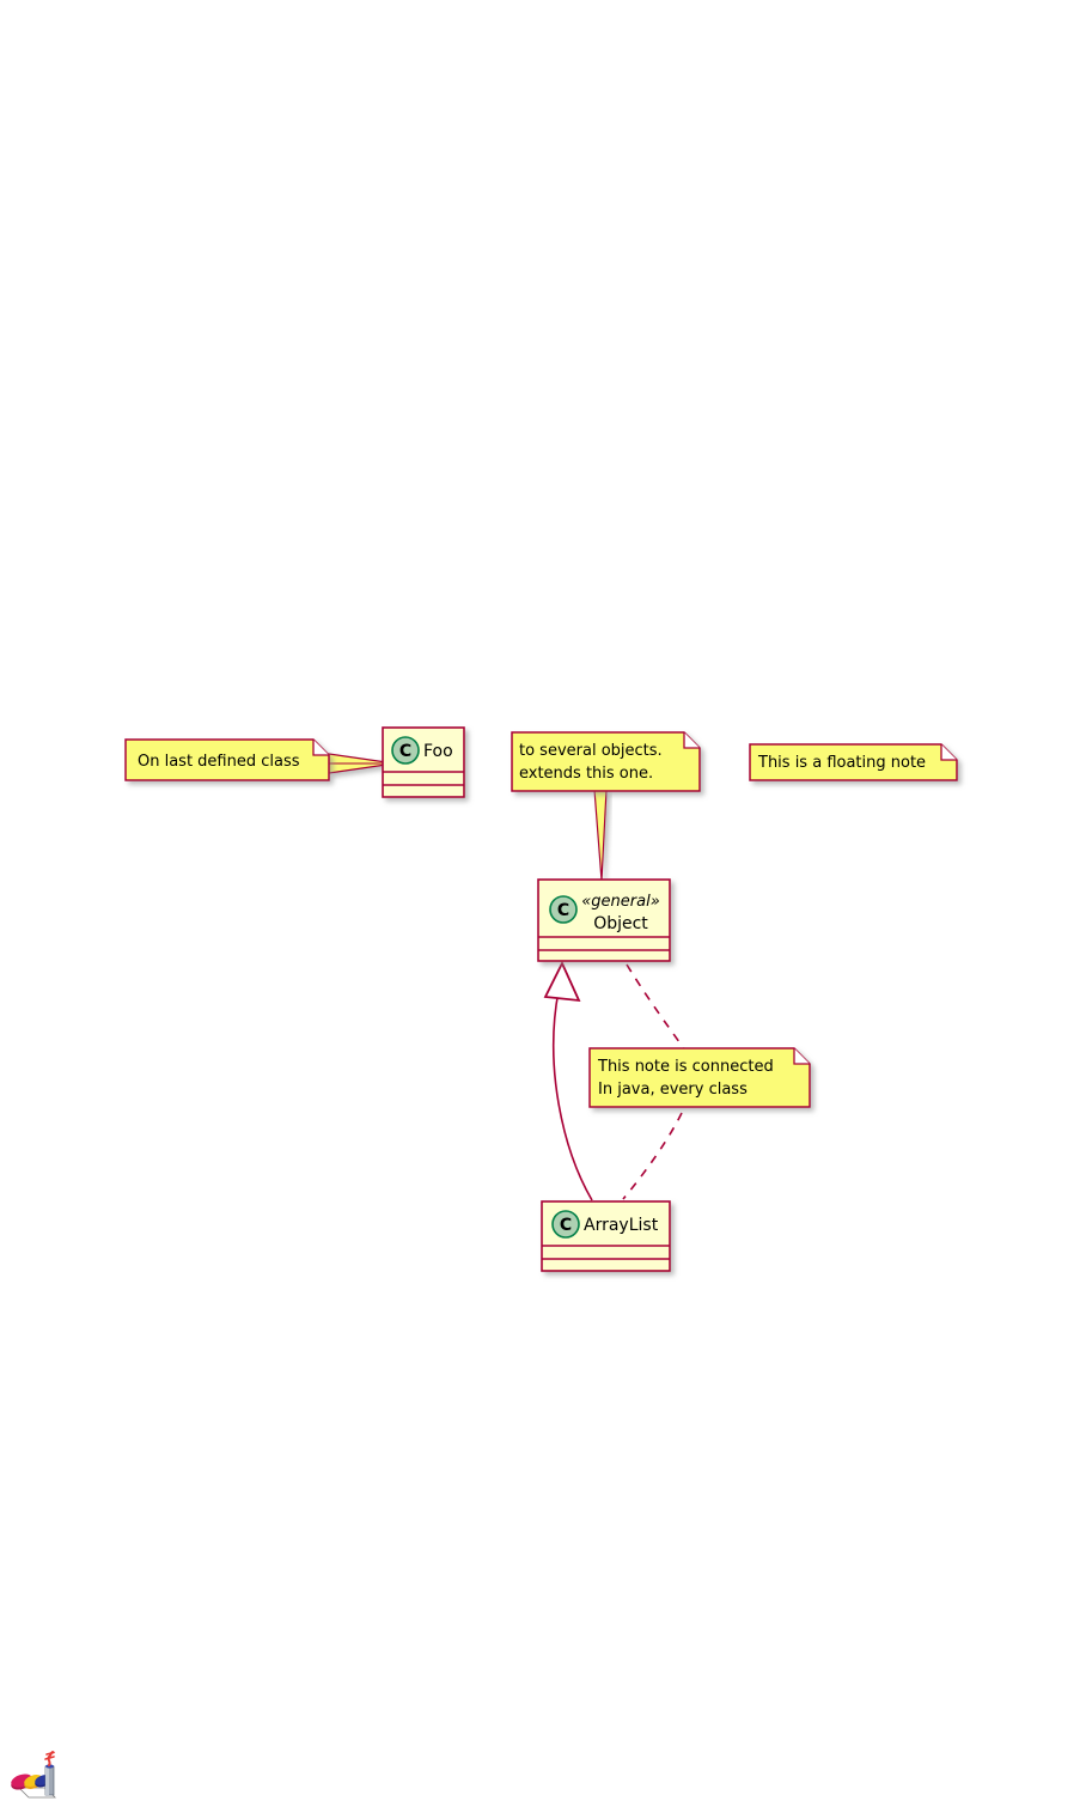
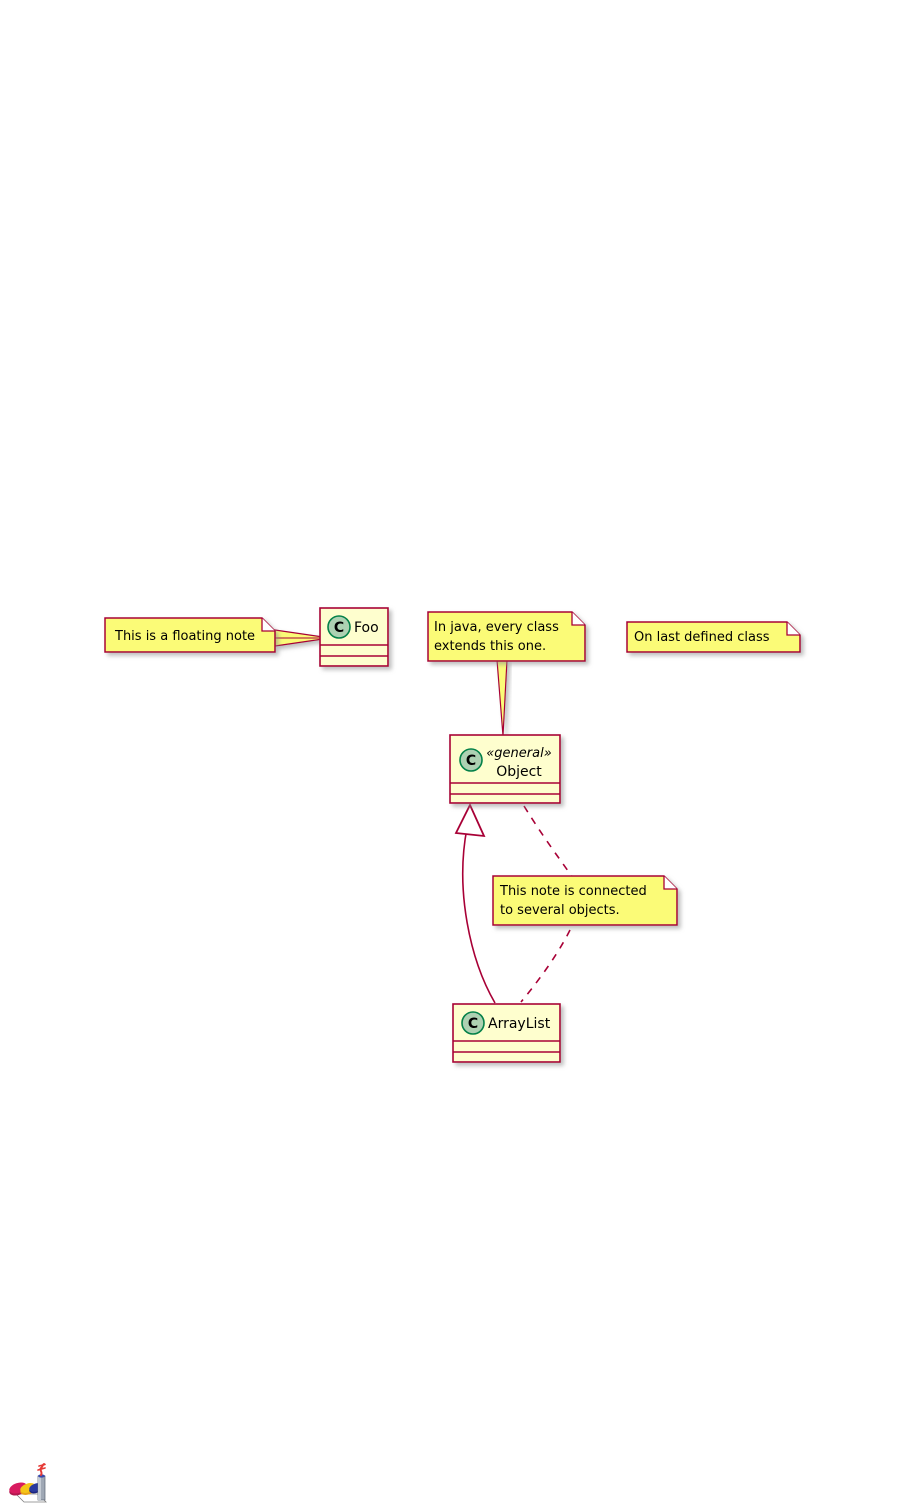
- On last defined class
+ This is a floating note
- to several objects.
+ In java, every class
  extends this one.
- This is a floating note
+ On last defined class
  This note is connected
- In java, every class
+ to several objects.
  C
  Foo
  C
  «general»
  Object
  C
  ArrayList
